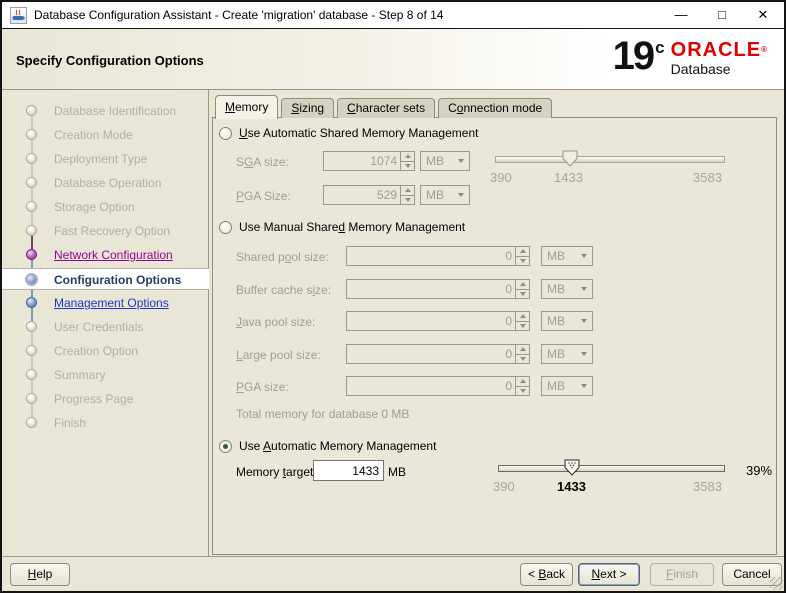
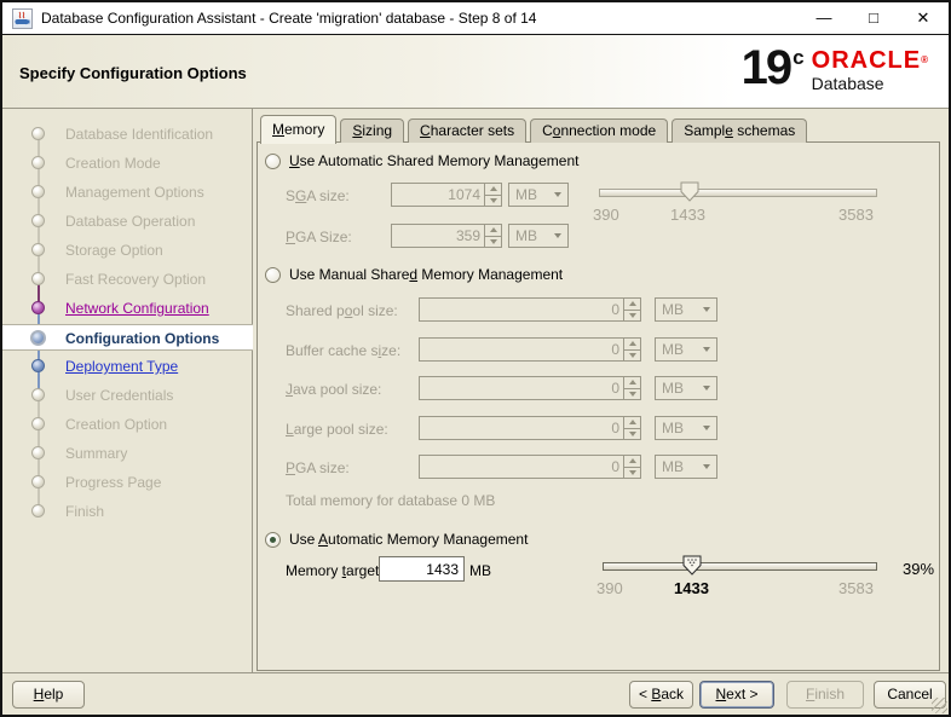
  Database Configuration Assistant - Create 'migration' database - Step 8 of 14
  —
  □
  ✕
  Specify Configuration Options
  19
  c
  ORACLE®
  Database
  Database Identification
  Creation Mode
- Deployment Type
+ Management Options
  Database Operation
  Storage Option
  Fast Recovery Option
  Network Configuration
  Configuration Options
- Management Options
+ Deployment Type
  User Credentials
  Creation Option
  Summary
  Progress Page
  Finish
  Memory
  Sizing
  Character sets
  Connection mode
+ Sample schemas
  Use Automatic Shared Memory Management
  SGA size:
  1074
  MB
  390
  1433
  3583
  PGA Size:
- 529
+ 359
  MB
  Use Manual Shared Memory Management
  Shared pool size:
  0
  MB
  Buffer cache size:
  0
  MB
  Java pool size:
  0
  MB
  Large pool size:
  0
  MB
  PGA size:
  0
  MB
  Total memory for database 0 MB
  Use Automatic Memory Management
  Memory target
  1433
  MB
  390
  1433
  3583
  39%
  Help
  < Back
  Next >
  Finish
  Cancel
